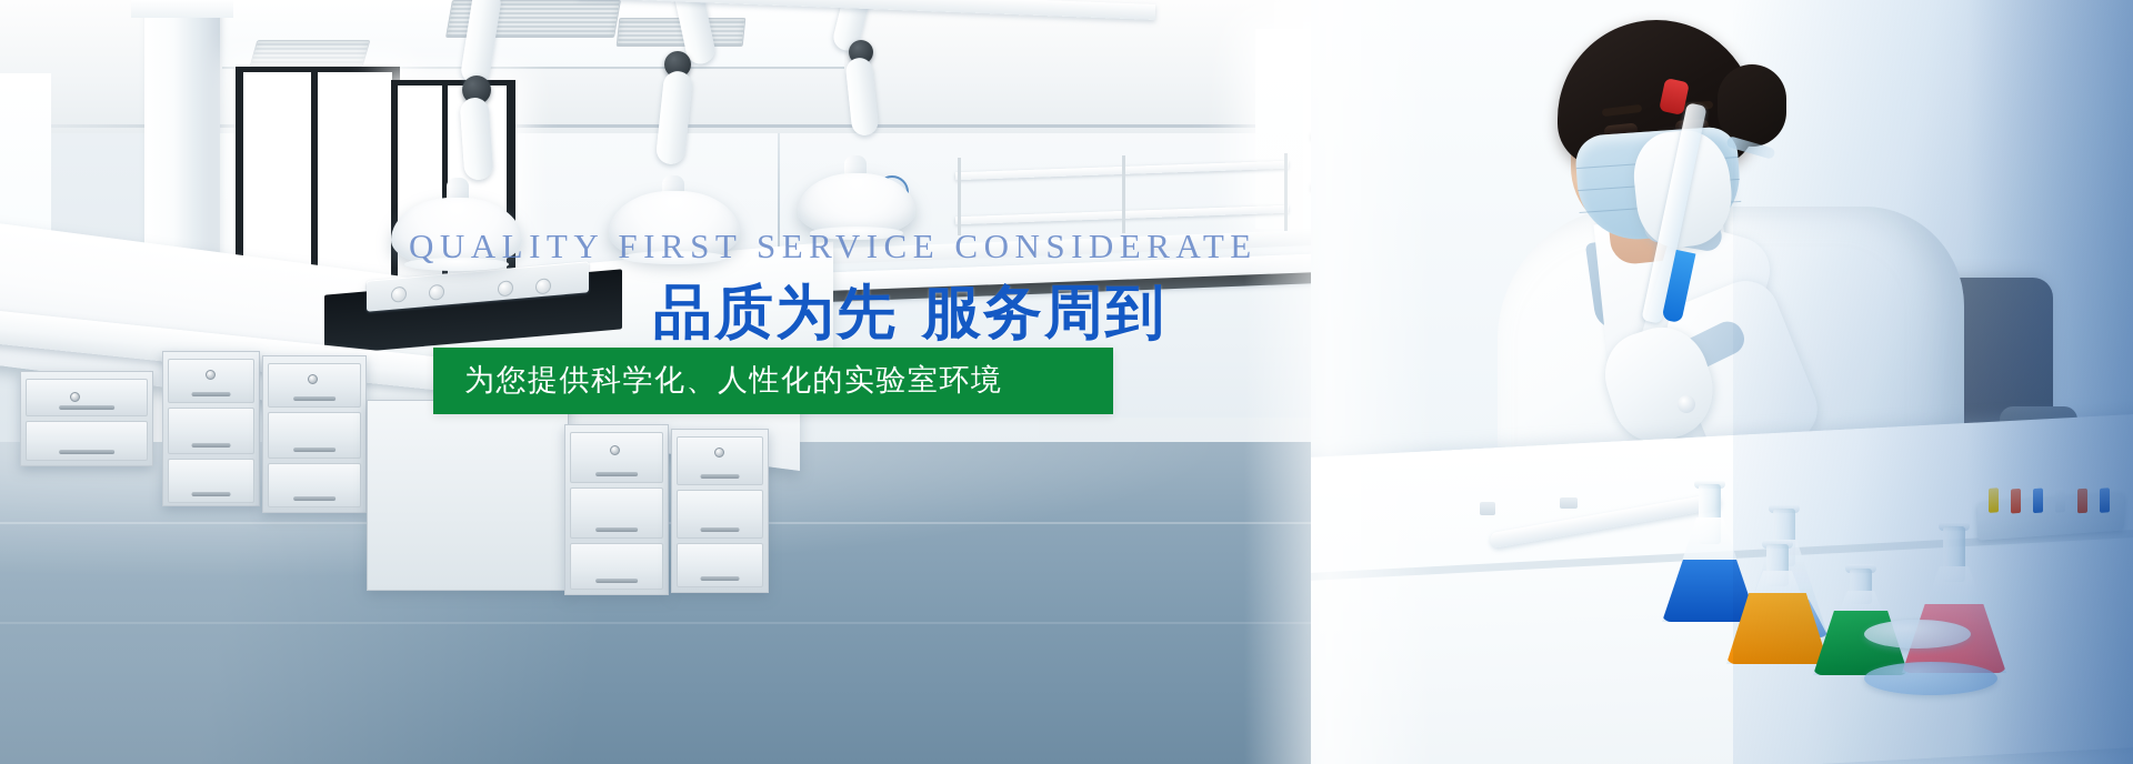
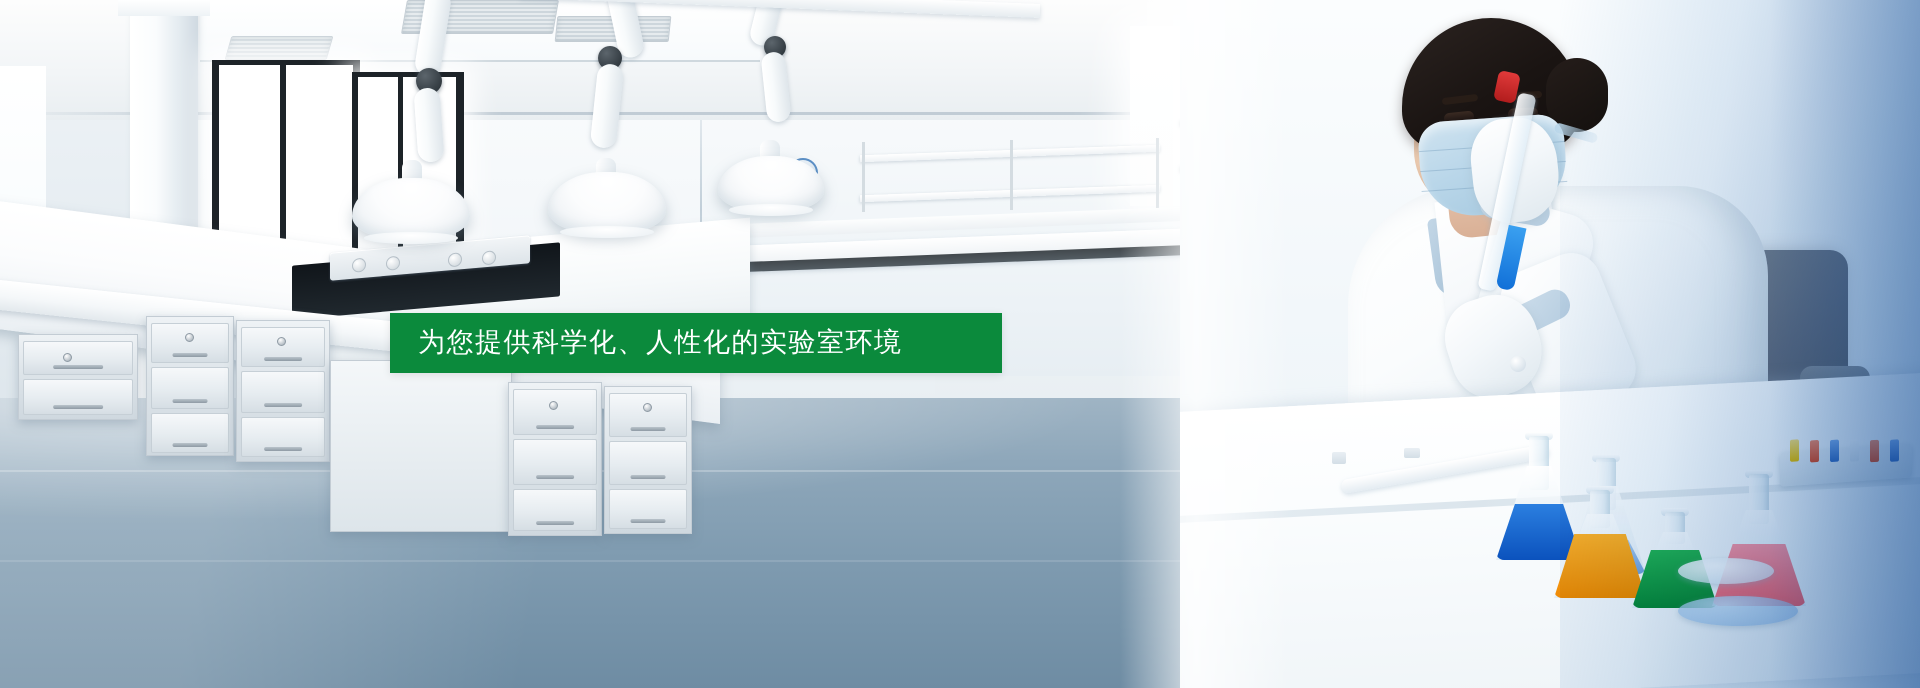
- QUALITY FIRST SERVICE CONSIDERATE
- 品质为先 服务周到
  为您提供科学化、人性化的实验室环境
